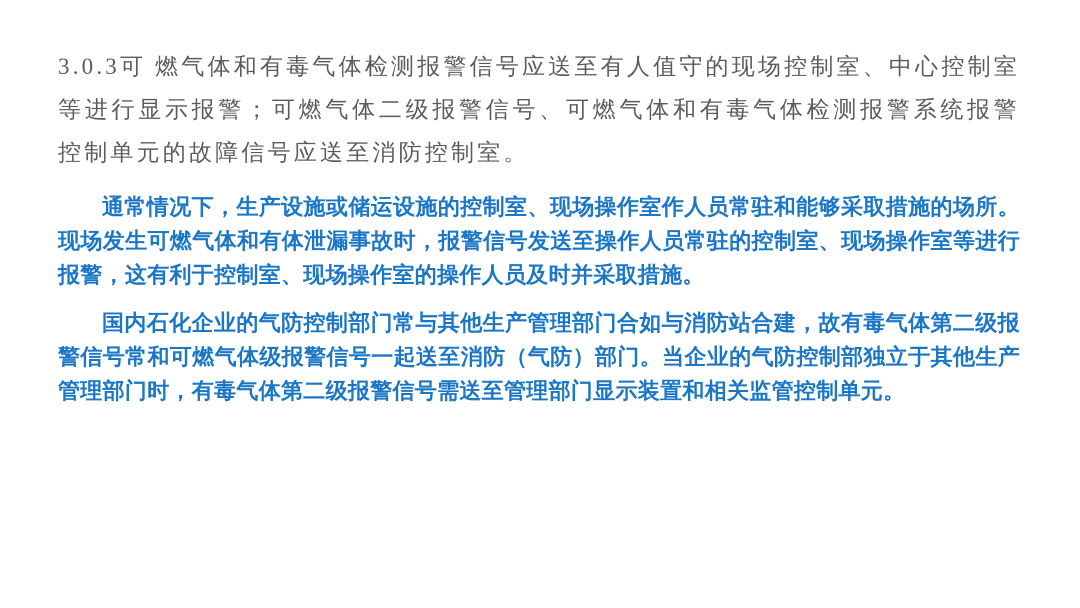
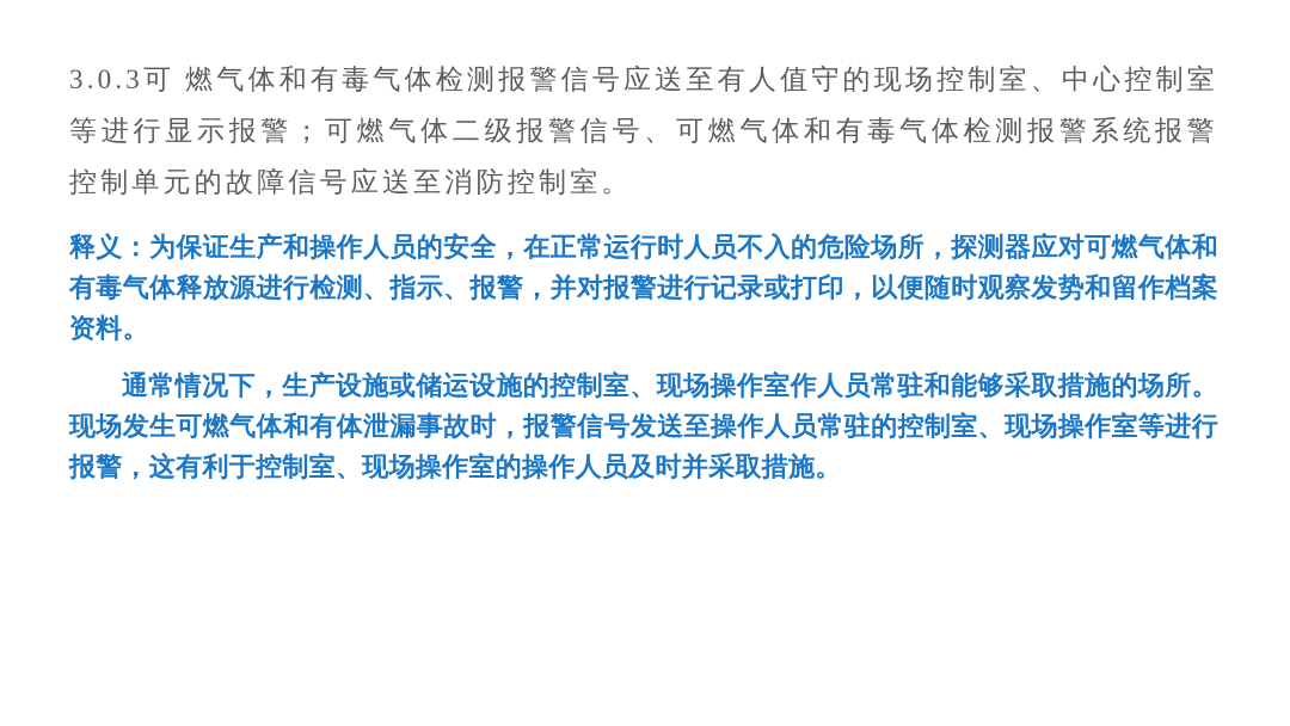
  3.0.3可 燃气体和有毒气体检测报警信号应送至有人值守的现场控制室、中心控制室等进行显示报警；可燃气体二级报警信号、可燃气体和有毒气体检测报警系统报警控制单元的故障信号应送至消防控制室。
+ 释义：为保证生产和操作人员的安全，在正常运行时人员不入的危险场所，探测器应对可燃气体和有毒气体释放源进行检测、指示、报警，并对报警进行记录或打印，以便随时观察发势和留作档案资料。
  通常情况下，生产设施或储运设施的控制室、现场操作室作人员常驻和能够采取措施的场所。现场发生可燃气体和有体泄漏事故时，报警信号发送至操作人员常驻的控制室、现场操作室等进行报警，这有利于控制室、现场操作室的操作人员及时并采取措施。
- 国内石化企业的气防控制部门常与其他生产管理部门合如与消防站合建，故有毒气体第二级报警信号常和可燃气体级报警信号一起送至消防（气防）部门。当企业的气防控制部独立于其他生产管理部门时，有毒气体第二级报警信号需送至管理部门显示装置和相关监管控制单元。
